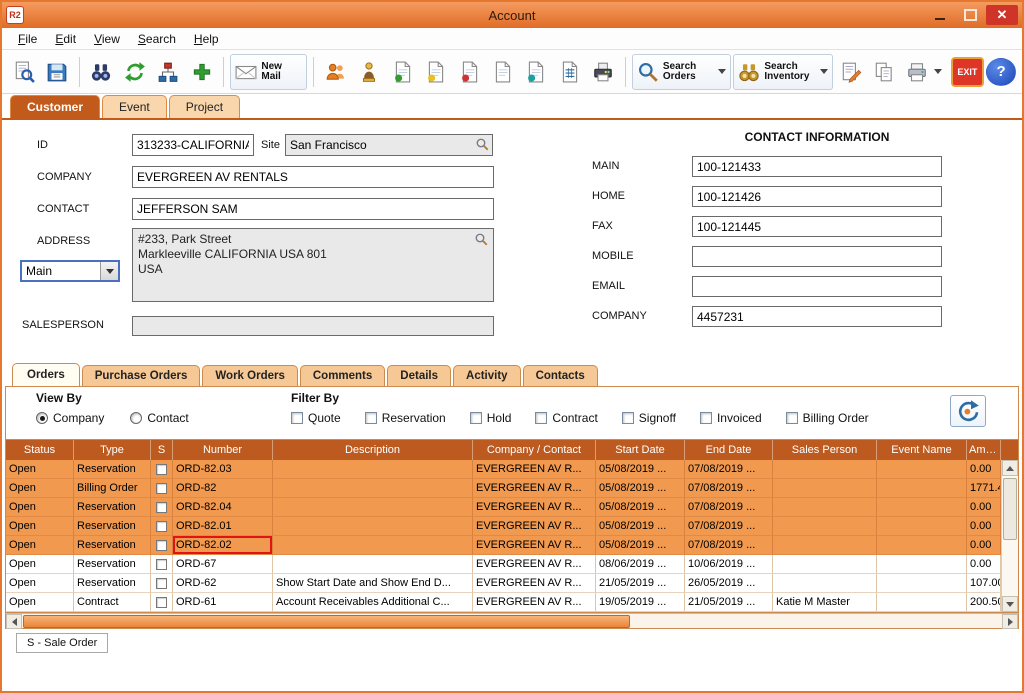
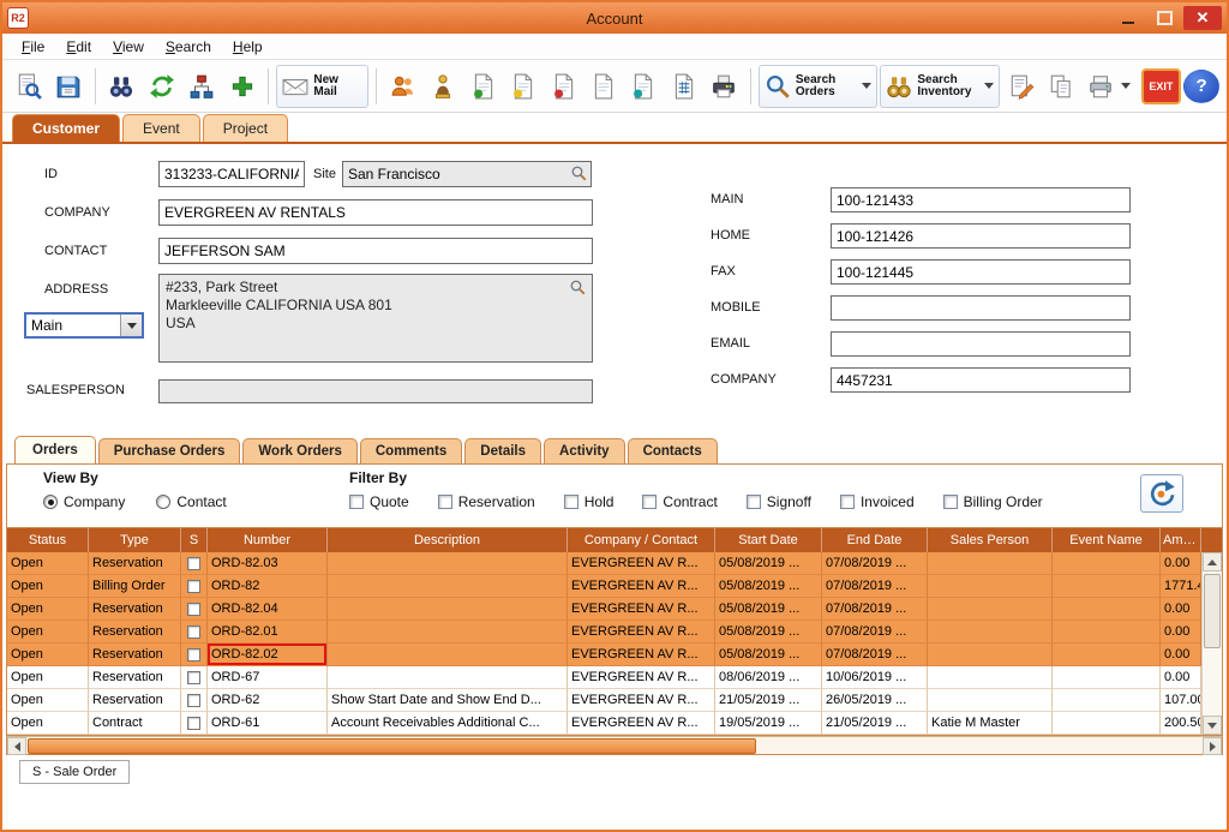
  R2
  Account
  ✕
  File
  Edit
  View
  Search
  Help
  New Mail
  Search Orders
  Search Inventory
  EXIT
  ?
  Customer
  Event
  Project
  ID
  313233-CALIFORNI
  Site
  San Francisco
  COMPANY
  EVERGREEN AV RENTALS
  CONTACT
  JEFFERSON SAM
  ADDRESS
  Main
  #233, Park Street
  Markleeville CALIFORNIA USA 801
  USA
  SALESPERSON
- CONTACT INFORMATION
  MAIN
  100-121433
  HOME
  100-121426
  FAX
  100-121445
  MOBILE
  EMAIL
  COMPANY
  4457231
  Orders
  Purchase Orders
  Work Orders
  Comments
  Details
  Activity
  Contacts
  View By
  Company
  Contact
  Filter By
  Quote
  Reservation
  Hold
  Contract
  Signoff
  Invoiced
  Billing Order
  Status
  Type
  S
  Number
  Description
  Company / Contact
  Start Date
  End Date
  Sales Person
  Event Name
  Amoun
  Open
  Reservation
  ORD-82.03
  EVERGREEN AV R...
  05/08/2019 ...
  07/08/2019 ...
  0.00
  Open
  Billing Order
  ORD-82
  EVERGREEN AV R...
  05/08/2019 ...
  07/08/2019 ...
  1771.
  Open
  Reservation
  ORD-82.04
  EVERGREEN AV R...
  05/08/2019 ...
  07/08/2019 ...
  0.00
  Open
  Reservation
  ORD-82.01
  EVERGREEN AV R...
  05/08/2019 ...
  07/08/2019 ...
  0.00
  Open
  Reservation
  ORD-82.02
  EVERGREEN AV R...
  05/08/2019 ...
  07/08/2019 ...
  0.00
  Open
  Reservation
  ORD-67
  EVERGREEN AV R...
  08/06/2019 ...
  10/06/2019 ...
  0.00
  Open
  Reservation
  ORD-62
  Show Start Date and Show End D...
  EVERGREEN AV R...
  21/05/2019 ...
  26/05/2019 ...
  107.0
  Open
  Contract
  ORD-61
  Account Receivables Additional C...
  EVERGREEN AV R...
  19/05/2019 ...
  21/05/2019 ...
  Katie M Master
  200.5
  S - Sale Order
